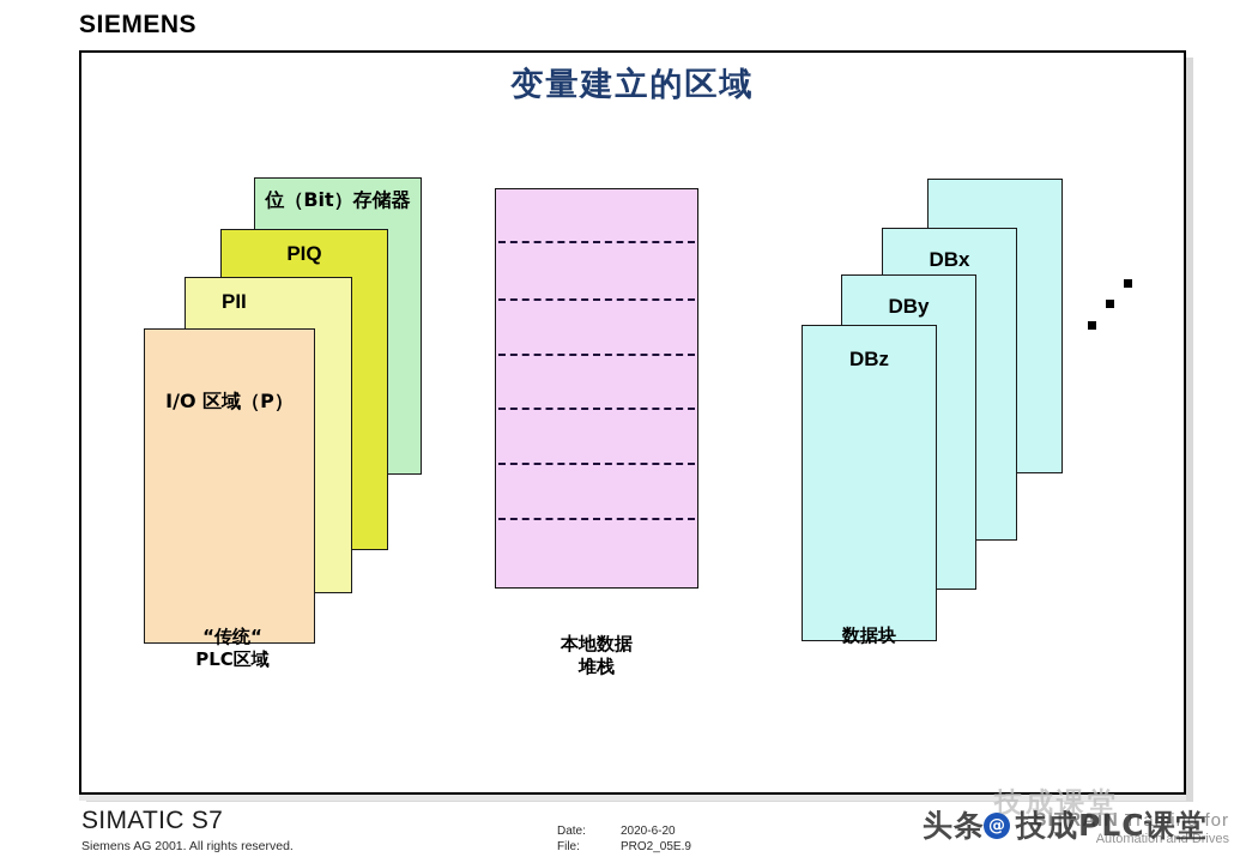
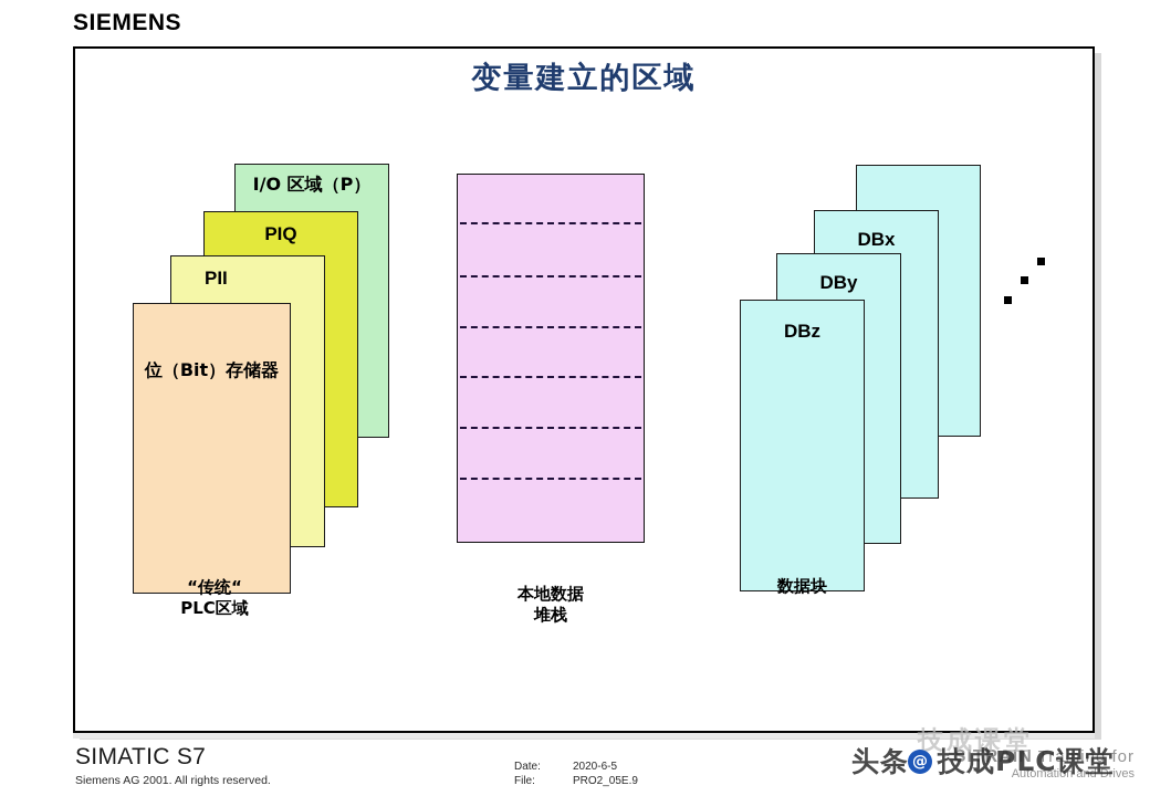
  SIEMENS
  变量建立的区域
- 位（Bit）存储器
+ I/O 区域（P）
  PIQ
  PII
- I/O 区域（P）
+ 位（Bit）存储器
  “传统“
  PLC区域
  本地数据
  堆栈
  DBx
  DBy
  DBz
  数据块
  SIMATIC S7
  Siemens AG 2001. All rights reserved.
  Date:
- 2020-6-20
+ 2020-6-5
  File:
  PRO2_05E.9
  SITRAIN Training for
  Automation and Drives
  技成课堂
  头条
  @
  技成PLC课堂
